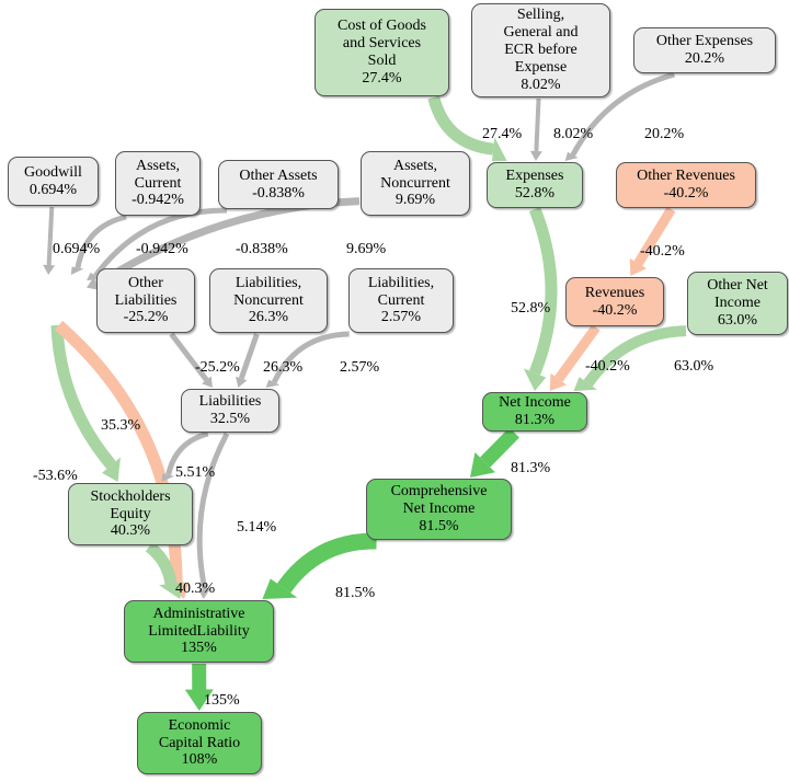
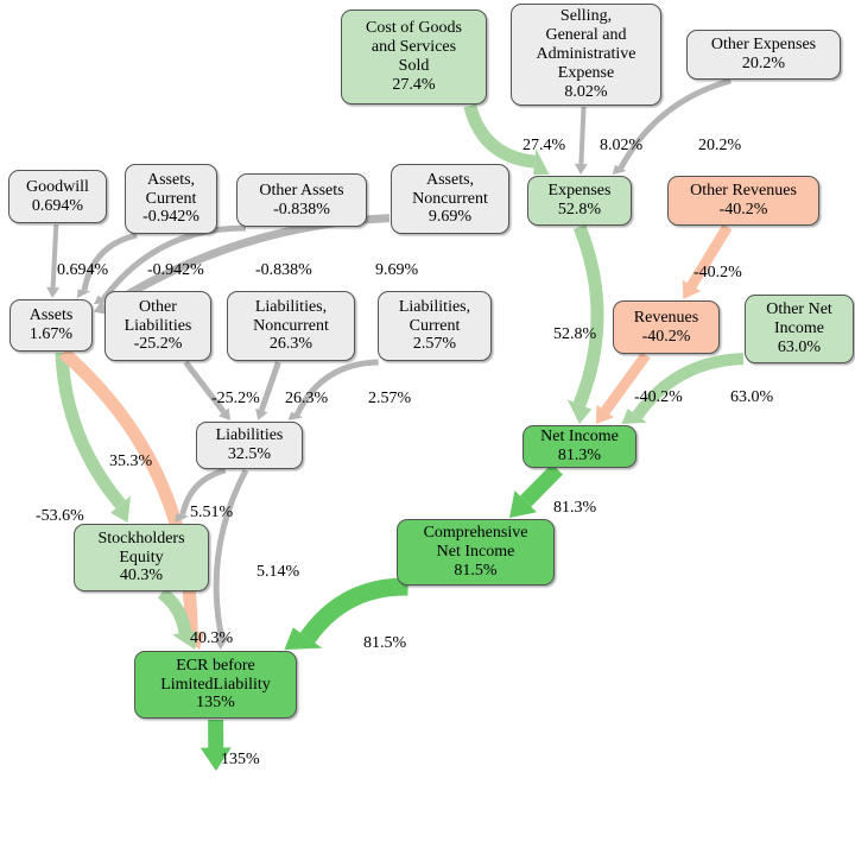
  Cost of Goods
  and Services
  Sold
  27.4%
  Selling,
  General and
- ECR before
+ Administrative
  Expense
  8.02%
  Other Expenses
  20.2%
  Expenses
  52.8%
  Other Revenues
  -40.2%
  Goodwill
  0.694%
  Assets,
  Current
  -0.942%
  Other Assets
  -0.838%
  Assets,
  Noncurrent
  9.69%
+ Assets
+ 1.67%
  Other
  Liabilities
  -25.2%
  Liabilities,
  Noncurrent
  26.3%
  Liabilities,
  Current
  2.57%
  Revenues
  -40.2%
  Other Net
  Income
  63.0%
  Liabilities
  32.5%
  Net Income
  81.3%
  Stockholders
  Equity
  40.3%
  Comprehensive
  Net Income
  81.5%
- Administrative
+ ECR before
  LimitedLiability
  135%
- Economic
- Capital Ratio
- 108%
  27.4%
  8.02%
  20.2%
  0.694%
  -0.942%
  -0.838%
  9.69%
  -25.2%
  26.3%
  2.57%
  52.8%
  -40.2%
  -40.2%
  63.0%
  35.3%
  -53.6%
  5.51%
  5.14%
  40.3%
  81.3%
  81.5%
  135%
